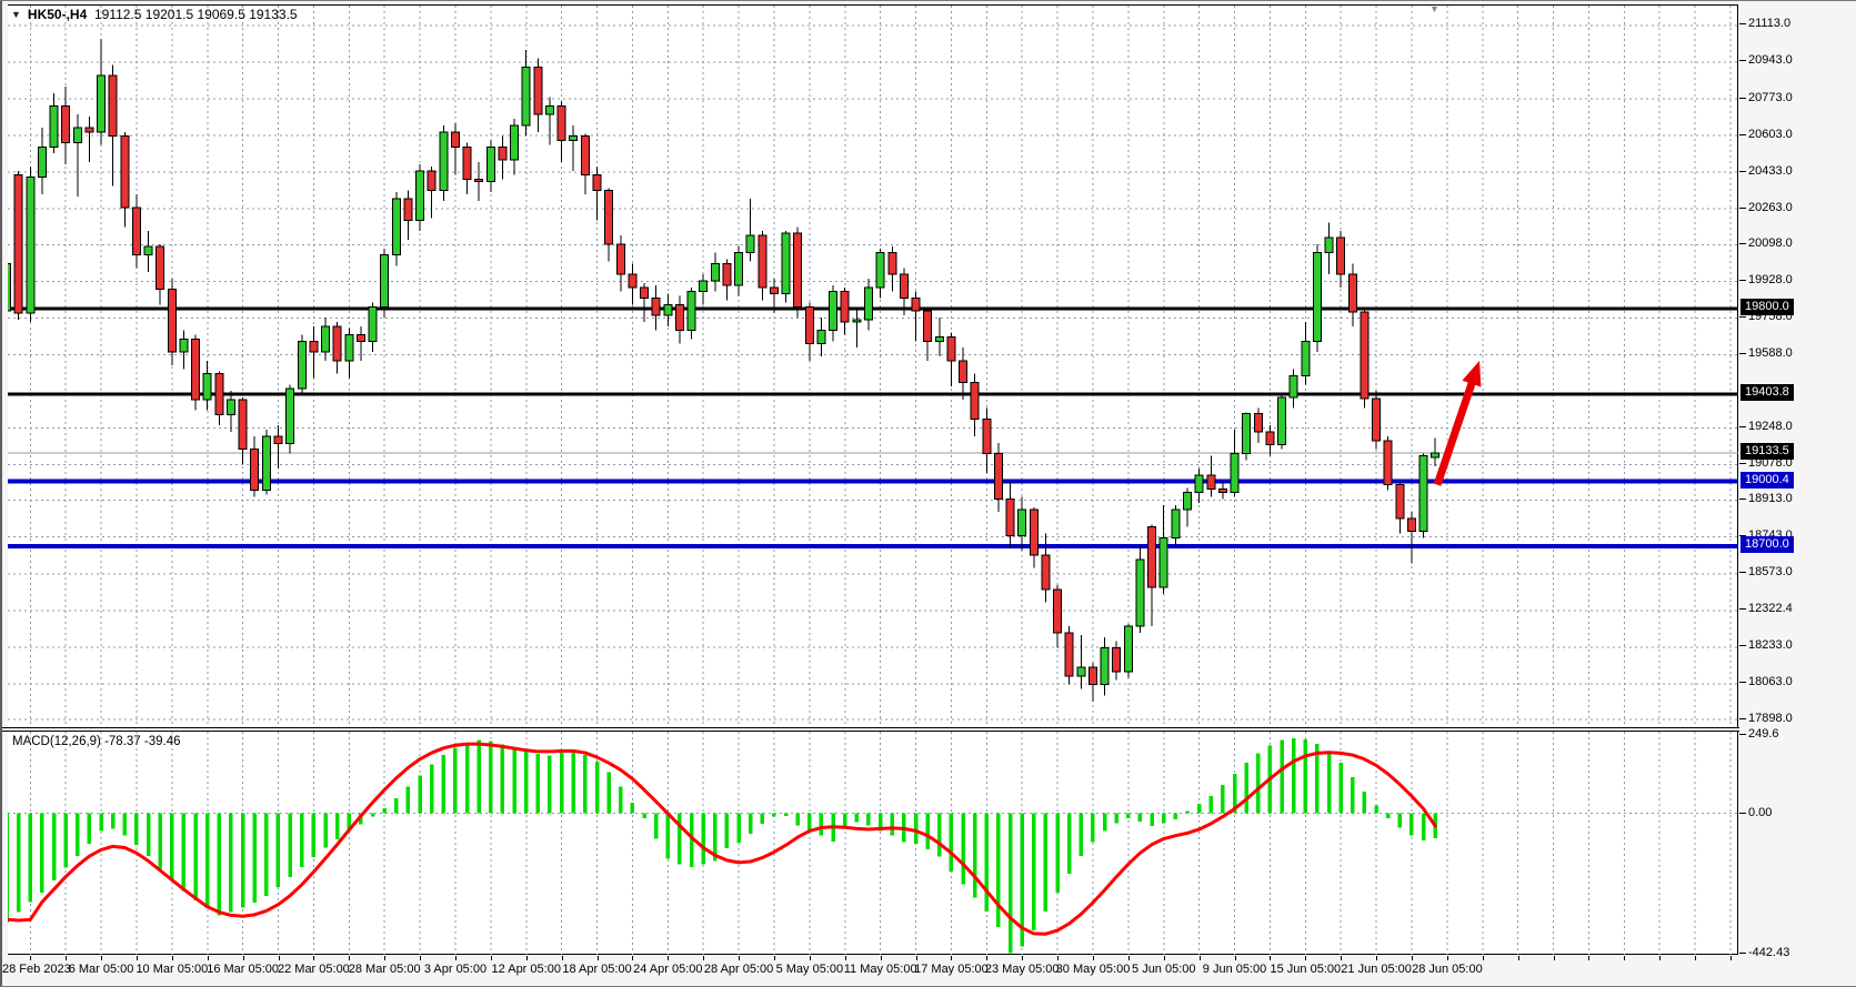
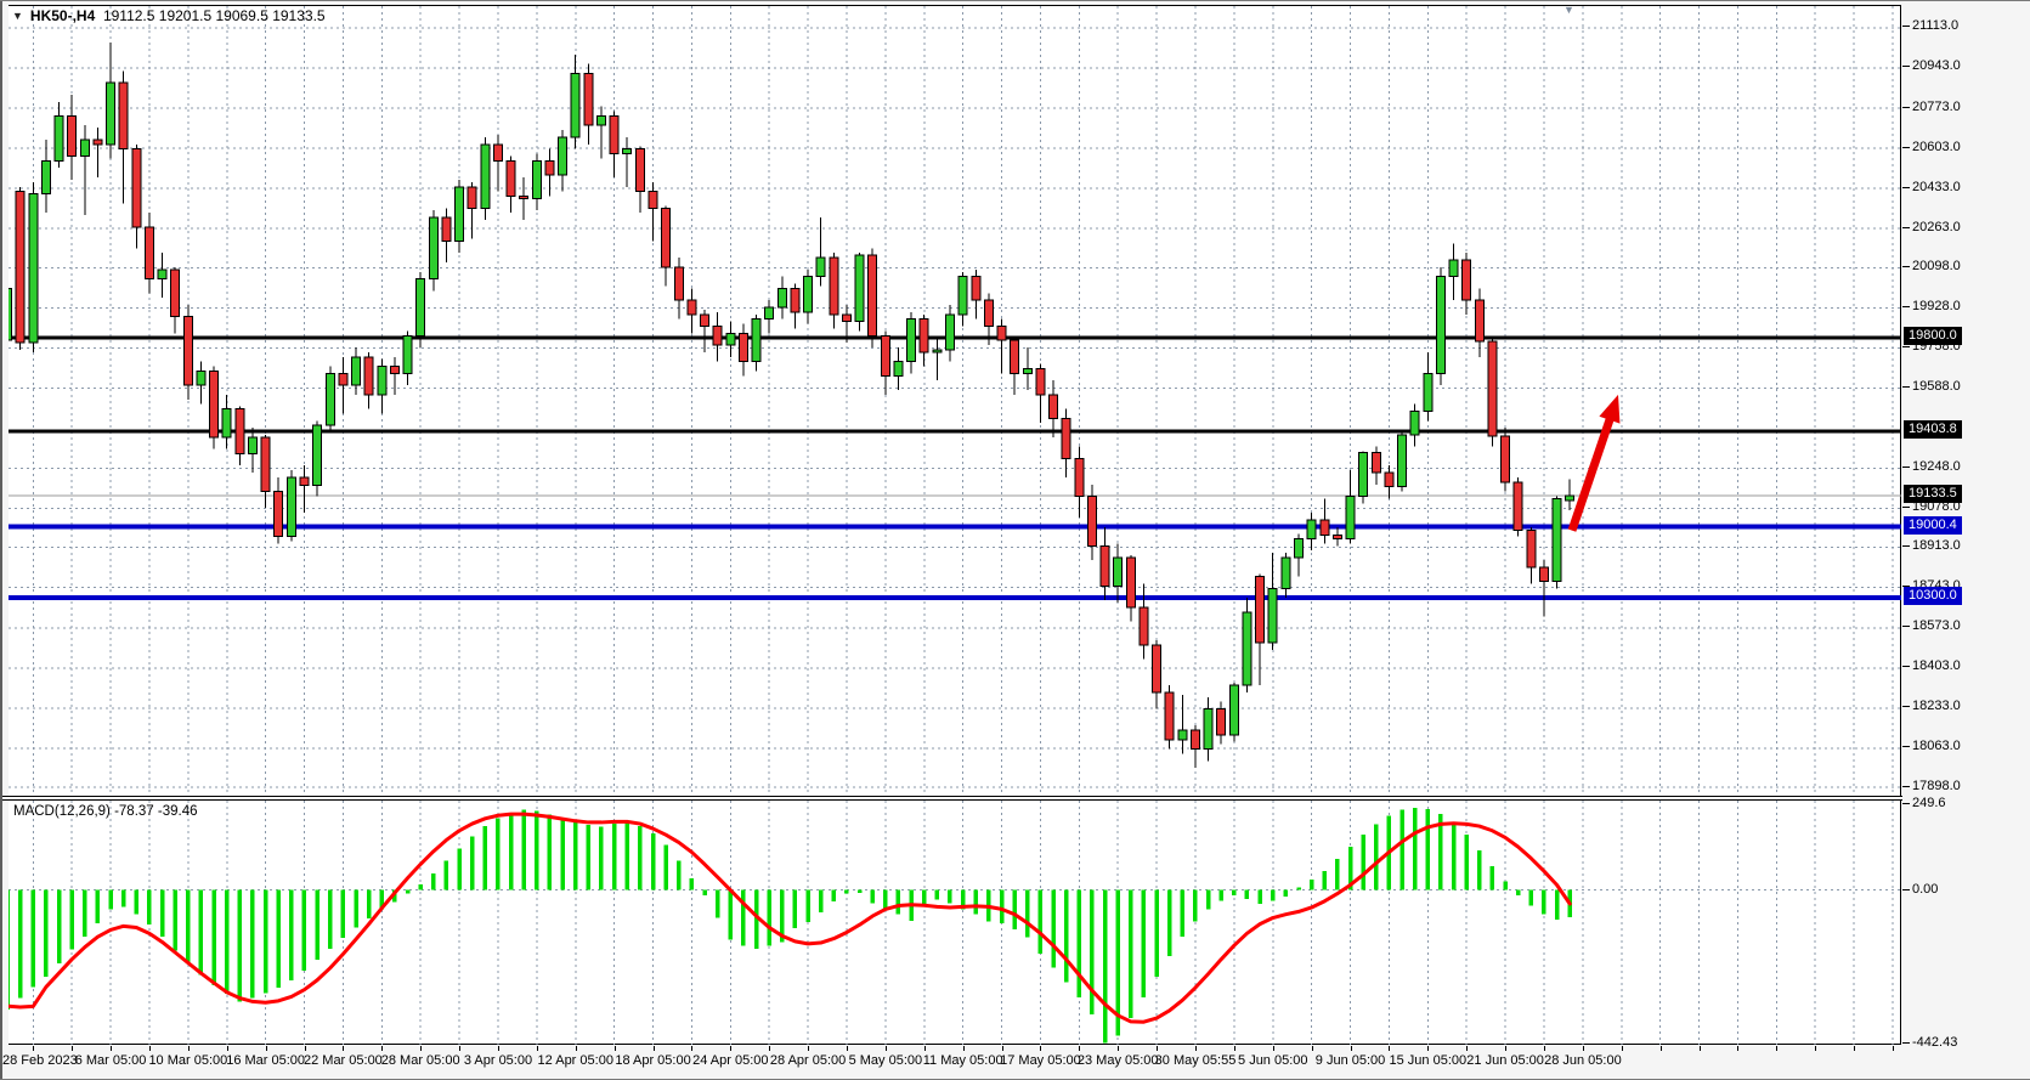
  ▼ HK50-,H4 19112.5 19201.5 19069.5 19133.5
  ▼
  MACD(12,26,9) -78.37 -39.46
  21113.0
  20943.0
  20773.0
  20603.0
  20433.0
  20263.0
  20098.0
  19928.0
  19758.0
  19588.0
  19248.0
  19078.0
  18913.0
  18573.0
- 12322.4
+ 18403.0
  18233.0
  18063.0
  17898.0
  19800.0
  19403.8
  19133.5
  19000.4
- 18700.0
+ 10300.0
  249.6
  0.00
  -442.43
  28 Feb 2023
  6 Mar 05:00
  10 Mar 05:00
  16 Mar 05:00
  22 Mar 05:00
  28 Mar 05:00
  3 Apr 05:00
  12 Apr 05:00
  18 Apr 05:00
  24 Apr 05:00
  28 Apr 05:00
  5 May 05:00
  11 May 05:00
  17 May 05:00
  23 May 05:00
- 30 May 05:00
+ 30 May 05:55
  5 Jun 05:00
  9 Jun 05:00
  15 Jun 05:00
  21 Jun 05:00
  28 Jun 05:00
